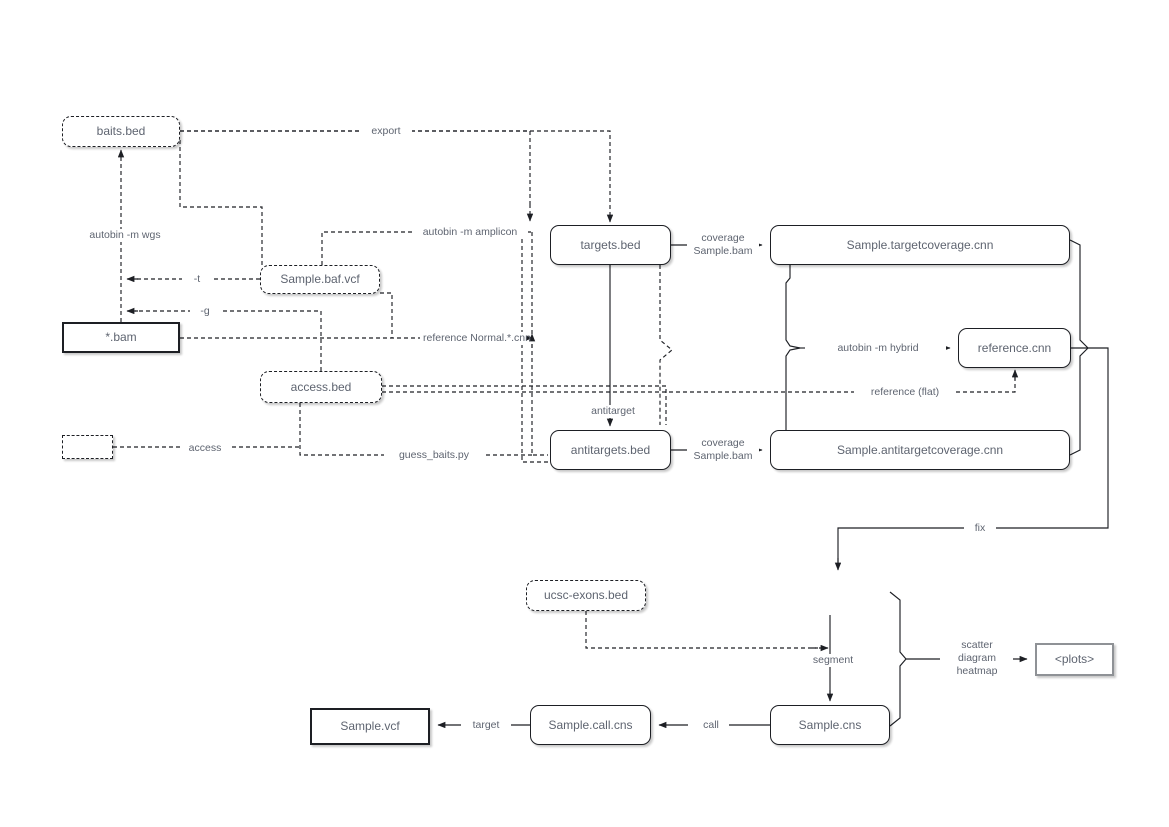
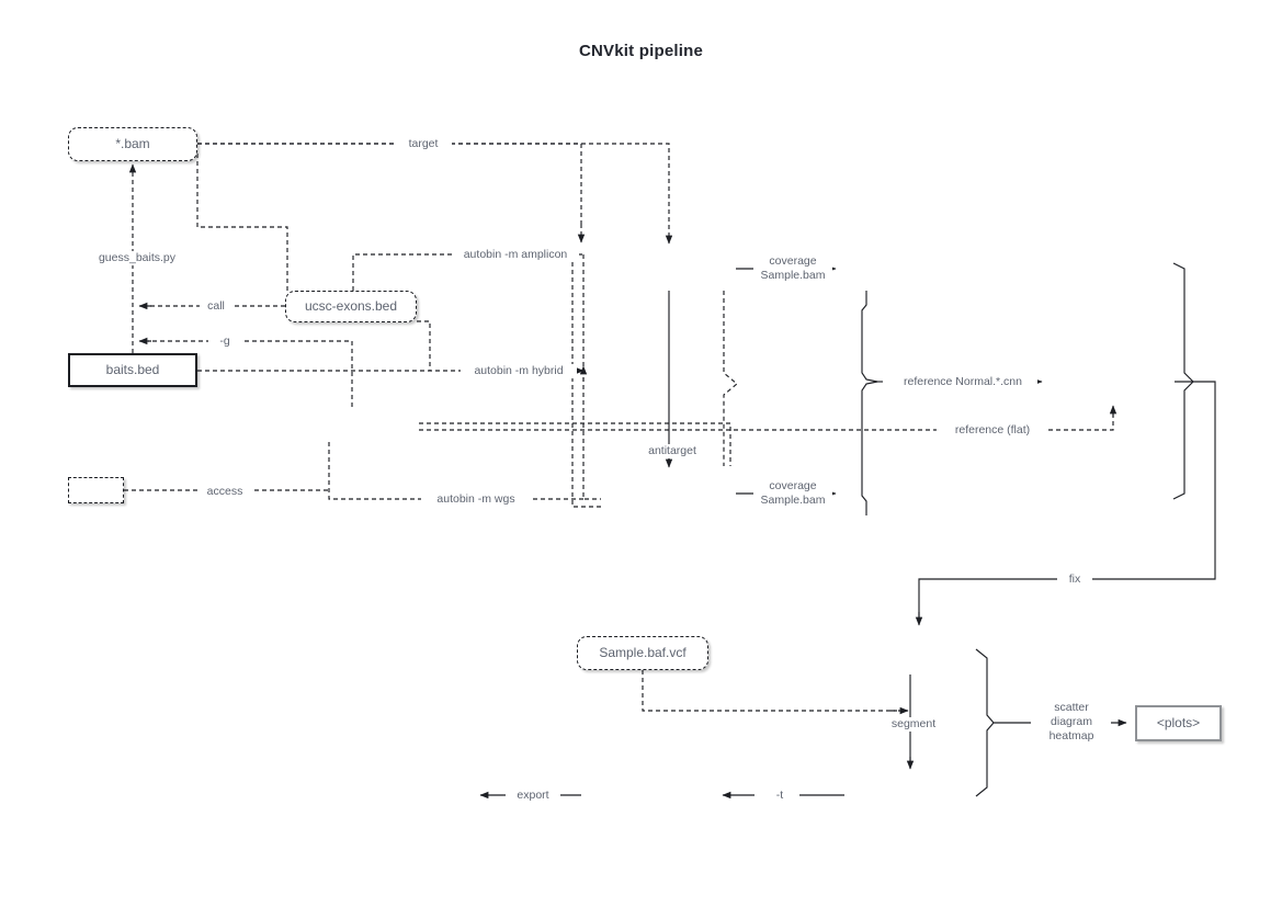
+ CNVkit pipeline
- baits.bed
+ *.bam
- Sample.baf.vcf
+ ucsc-exons.bed
- *.bam
+ baits.bed
- access.bed
- targets.bed
- antitargets.bed
- Sample.targetcoverage.cnn
- Sample.antitargetcoverage.cnn
- reference.cnn
- Sample.cns
- Sample.call.cns
- Sample.vcf
- ucsc-exons.bed
+ Sample.baf.vcf
  <plots>
- export
+ target
- autobin -m wgs
+ guess_baits.py
- -t
+ call
  -g
  autobin -m amplicon
- reference Normal.*.cnn
+ autobin -m hybrid
- guess_baits.py
+ autobin -m wgs
  access
  antitarget
  coverage
  Sample.bam
  coverage
  Sample.bam
- autobin -m hybrid
+ reference Normal.*.cnn
  reference (flat)
  fix
  segment
- call
+ -t
- target
+ export
  scatter
  diagram
  heatmap
